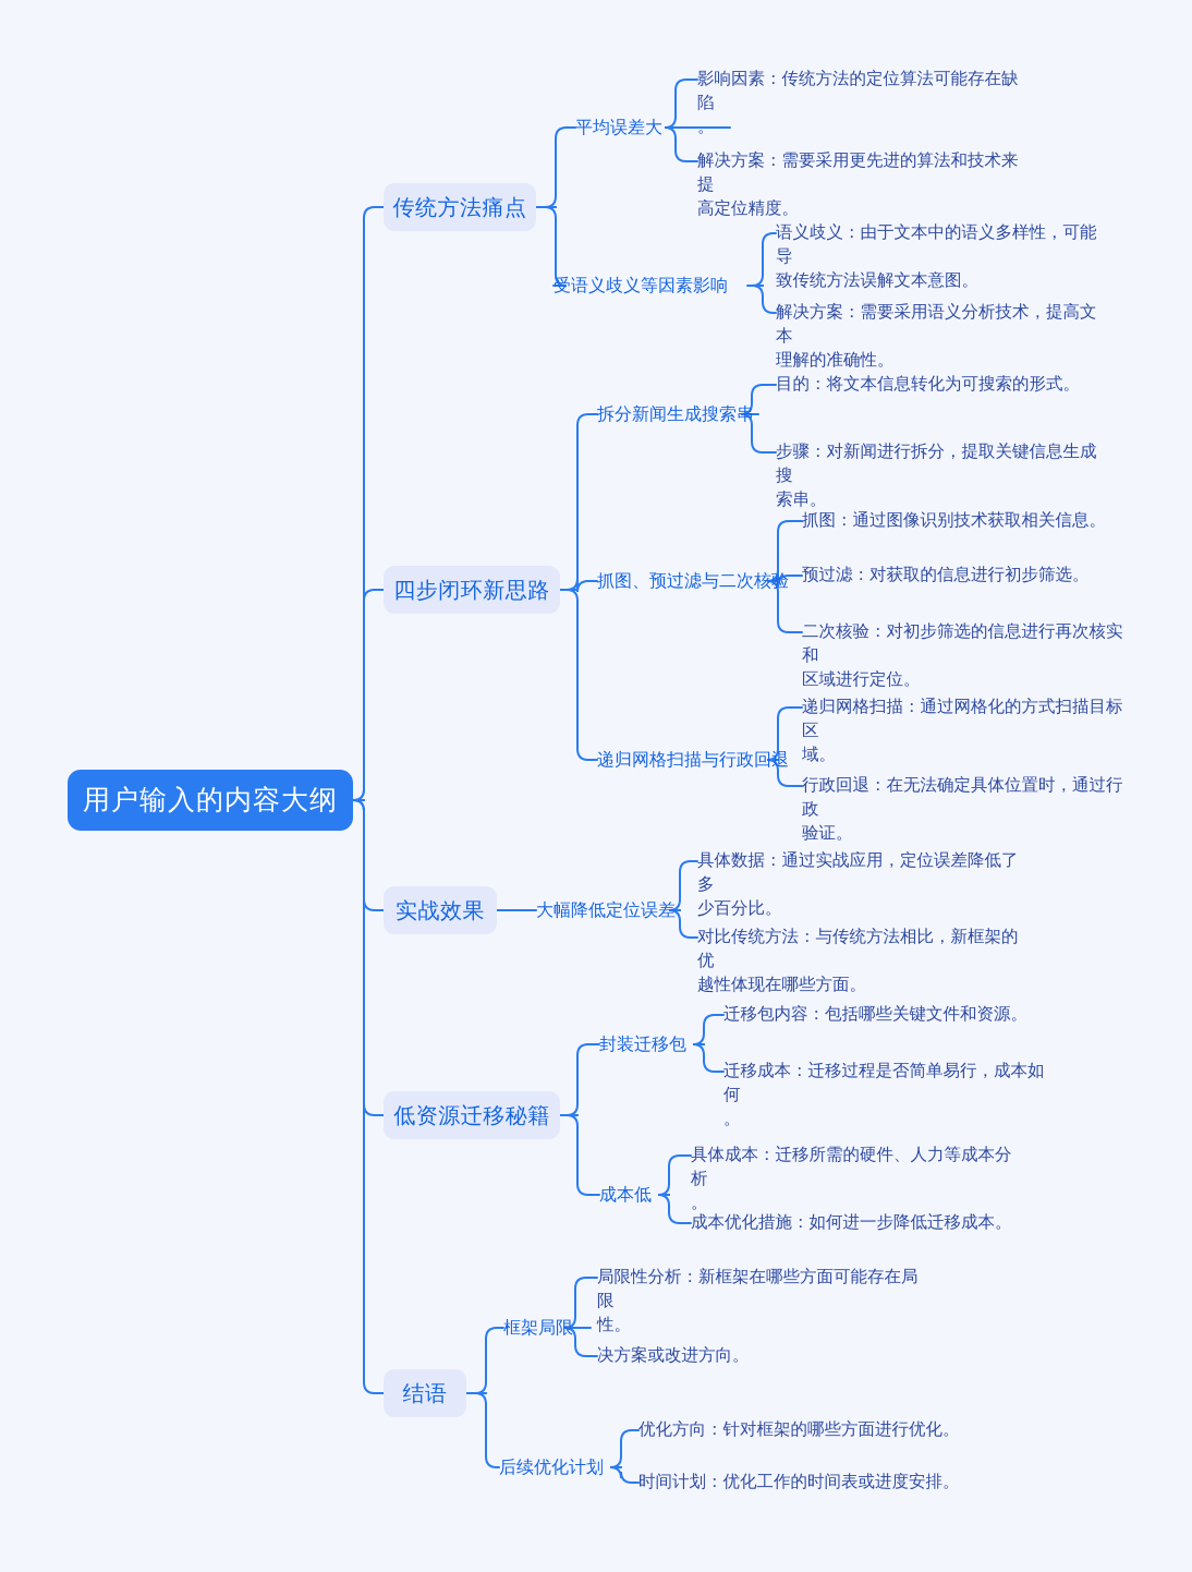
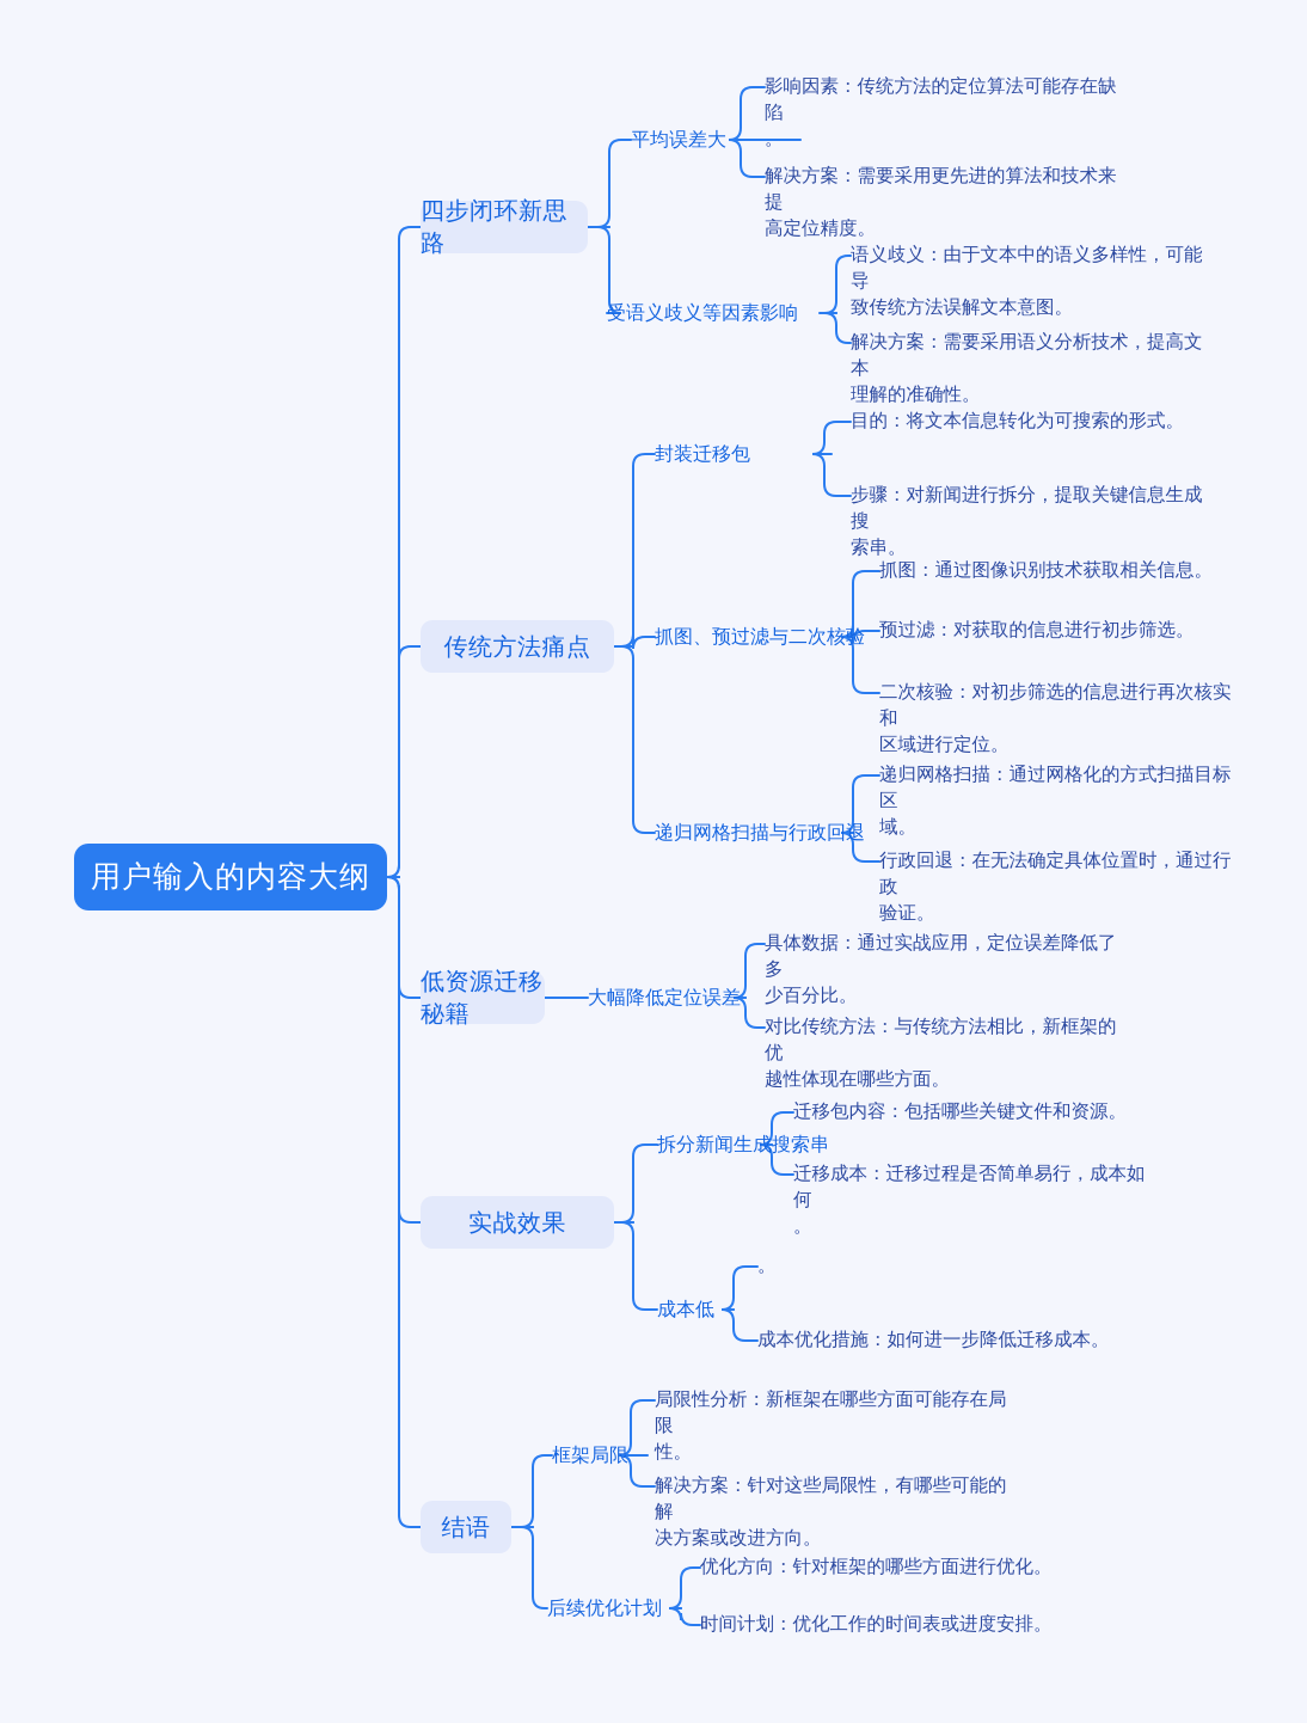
  用户输入的内容大纲
- 传统方法痛点
+ 四步闭环新思路
  平均误差大
  影响因素：传统方法的定位算法可能存在缺陷
  。
  解决方案：需要采用更先进的算法和技术来提
  高定位精度。
  受语义歧义等因素影响
  语义歧义：由于文本中的语义多样性，可能导
  致传统方法误解文本意图。
  解决方案：需要采用语义分析技术，提高文本
  理解的准确性。
- 四步闭环新思路
+ 传统方法痛点
- 拆分新闻生成搜索串
+ 封装迁移包
  目的：将文本信息转化为可搜索的形式。
  步骤：对新闻进行拆分，提取关键信息生成搜
  索串。
  抓图、预过滤与二次核验
  抓图：通过图像识别技术获取相关信息。
  预过滤：对获取的信息进行初步筛选。
  二次核验：对初步筛选的信息进行再次核实和
  区域进行定位。
  递归网格扫描与行政回退
  递归网格扫描：通过网格化的方式扫描目标区
  域。
  行政回退：在无法确定具体位置时，通过行政
  验证。
- 实战效果
+ 低资源迁移秘籍
  大幅降低定位误差
  具体数据：通过实战应用，定位误差降低了多
  少百分比。
  对比传统方法：与传统方法相比，新框架的优
  越性体现在哪些方面。
- 低资源迁移秘籍
+ 实战效果
- 封装迁移包
+ 拆分新闻生成搜索串
  迁移包内容：包括哪些关键文件和资源。
  迁移成本：迁移过程是否简单易行，成本如何
  。
  成本低
- 具体成本：迁移所需的硬件、人力等成本分析
  。
  成本优化措施：如何进一步降低迁移成本。
  结语
  框架局限
  局限性分析：新框架在哪些方面可能存在局限
  性。
+ 解决方案：针对这些局限性，有哪些可能的解
  决方案或改进方向。
  后续优化计划
  优化方向：针对框架的哪些方面进行优化。
  时间计划：优化工作的时间表或进度安排。
